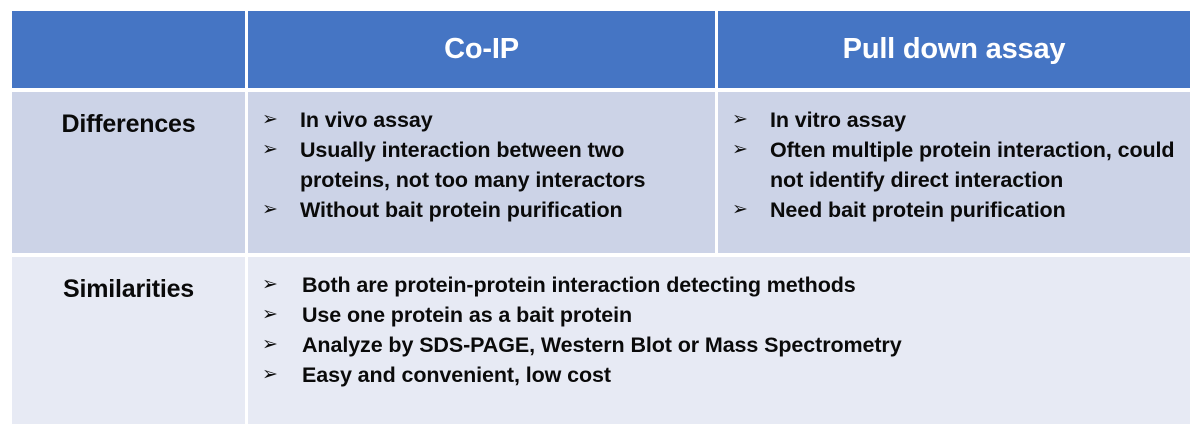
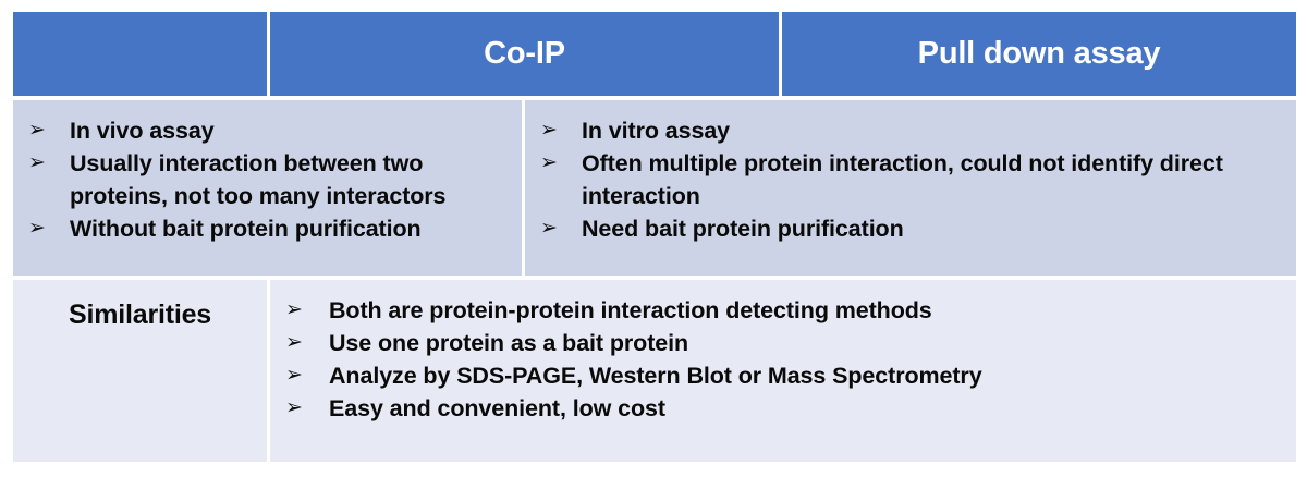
  Co-IP
  Pull down assay
- Differences
  ➢
  In vivo assay
  ➢
  Usually interaction between two proteins, not too many interactors
  ➢
  Without bait protein purification
  ➢
  In vitro assay
  ➢
  Often multiple protein interaction, could not identify direct interaction
  ➢
  Need bait protein purification
  Similarities
  ➢
  Both are protein-protein interaction detecting methods
  ➢
  Use one protein as a bait protein
  ➢
  Analyze by SDS-PAGE, Western Blot or Mass Spectrometry
  ➢
  Easy and convenient, low cost
